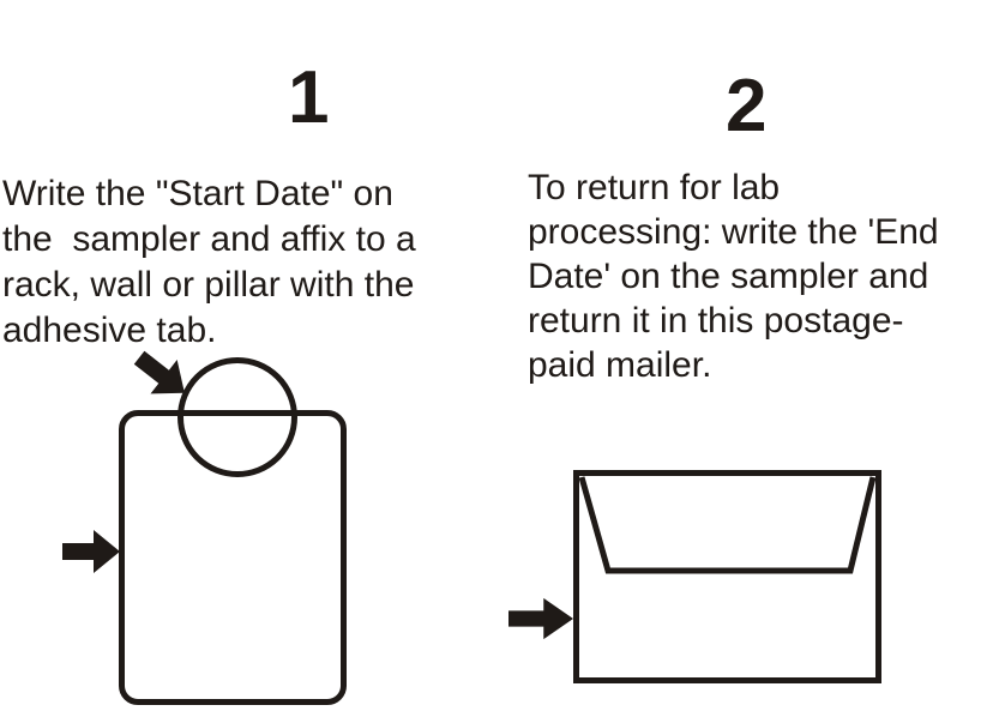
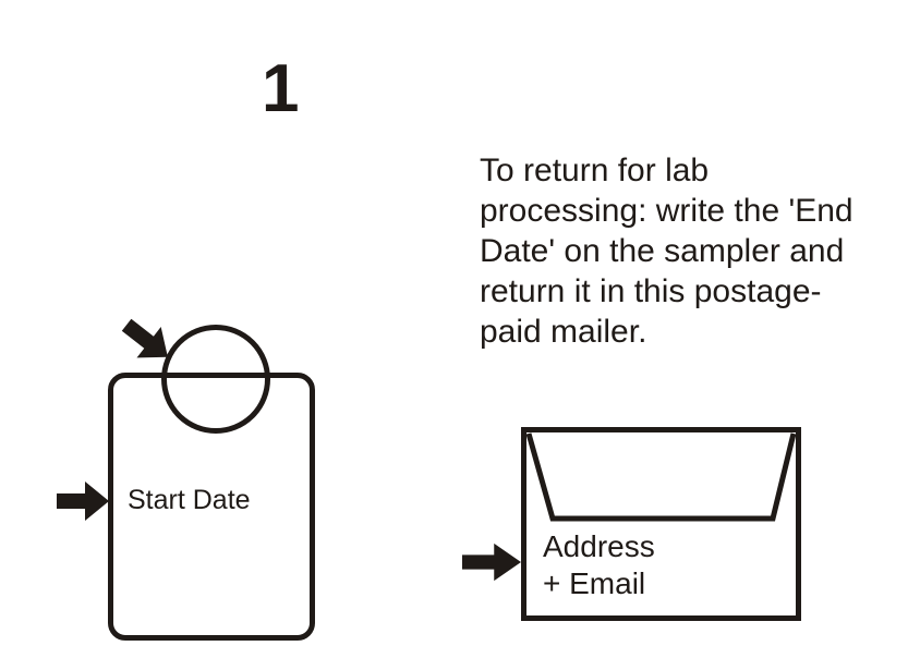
  1
- 2
- Write the "Start Date" on
- the sampler and affix to a
- rack, wall or pillar with the
- adhesive tab.
  To return for lab
  processing: write the 'End
  Date' on the sampler and
  return it in this postage-
  paid mailer.
+ Start Date
+ Address
+ + Email
